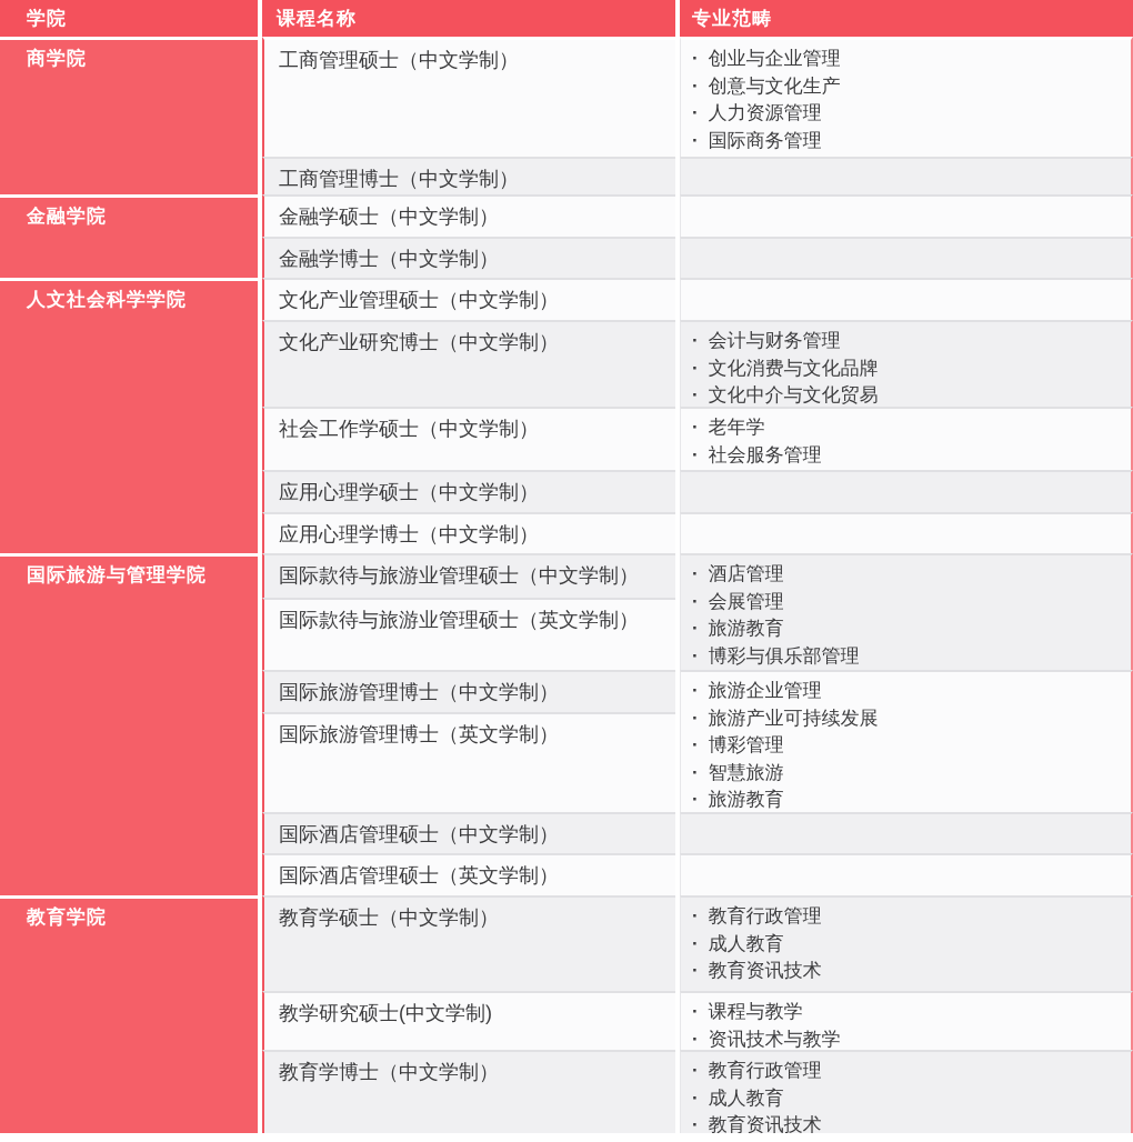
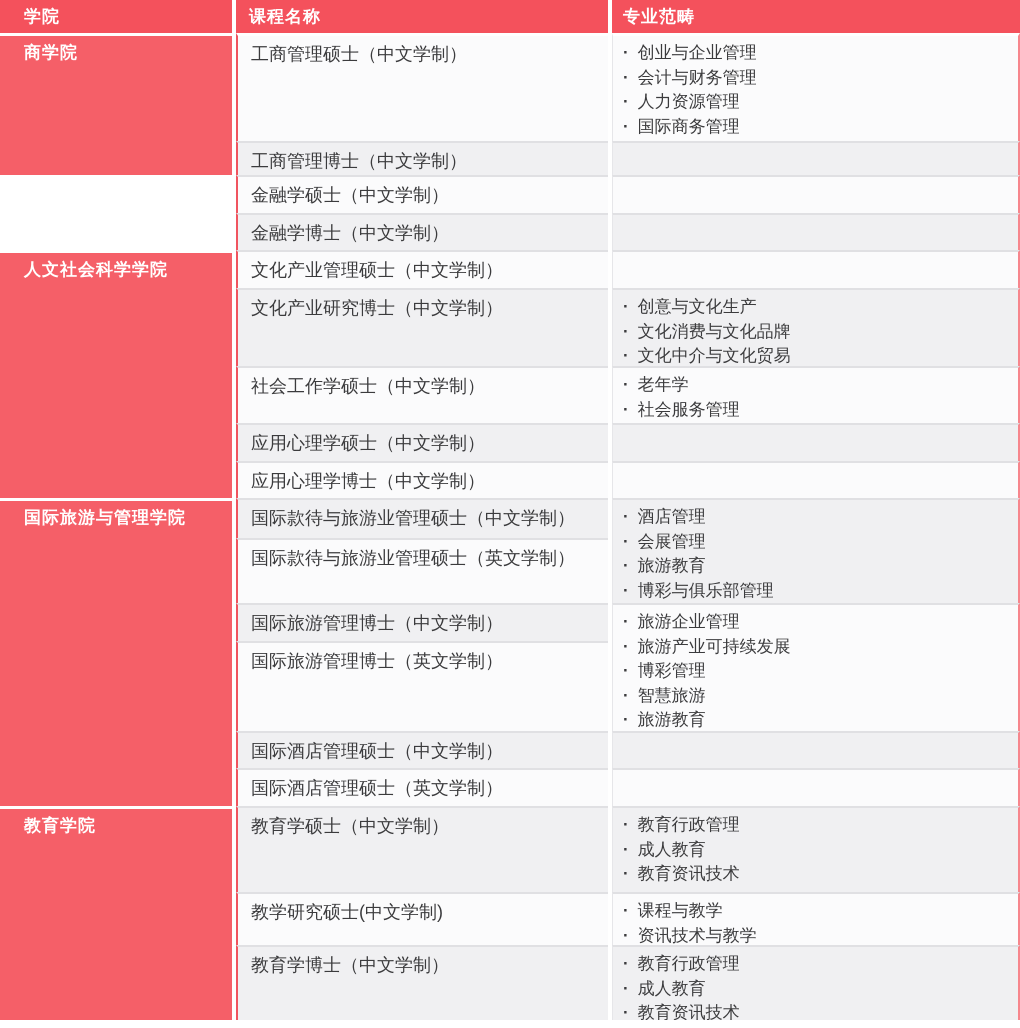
  学院
  课程名称
  专业范畴
  商学院
  工商管理硕士（中文学制）
  创业与企业管理
- 创意与文化生产
+ 会计与财务管理
  人力资源管理
  国际商务管理
  工商管理博士（中文学制）
- 金融学院
  金融学硕士（中文学制）
  金融学博士（中文学制）
  人文社会科学学院
  文化产业管理硕士（中文学制）
  文化产业研究博士（中文学制）
- 会计与财务管理
+ 创意与文化生产
  文化消费与文化品牌
  文化中介与文化贸易
  社会工作学硕士（中文学制）
  老年学
  社会服务管理
  应用心理学硕士（中文学制）
  应用心理学博士（中文学制）
  国际旅游与管理学院
  国际款待与旅游业管理硕士（中文学制）
  酒店管理
  会展管理
  旅游教育
  博彩与俱乐部管理
  国际款待与旅游业管理硕士（英文学制）
  国际旅游管理博士（中文学制）
  旅游企业管理
  旅游产业可持续发展
  博彩管理
  智慧旅游
  旅游教育
  国际旅游管理博士（英文学制）
  国际酒店管理硕士（中文学制）
  国际酒店管理硕士（英文学制）
  教育学院
  教育学硕士（中文学制）
  教育行政管理
  成人教育
  教育资讯技术
  教学研究硕士(中文学制)
  课程与教学
  资讯技术与教学
  教育学博士（中文学制）
  教育行政管理
  成人教育
  教育资讯技术
